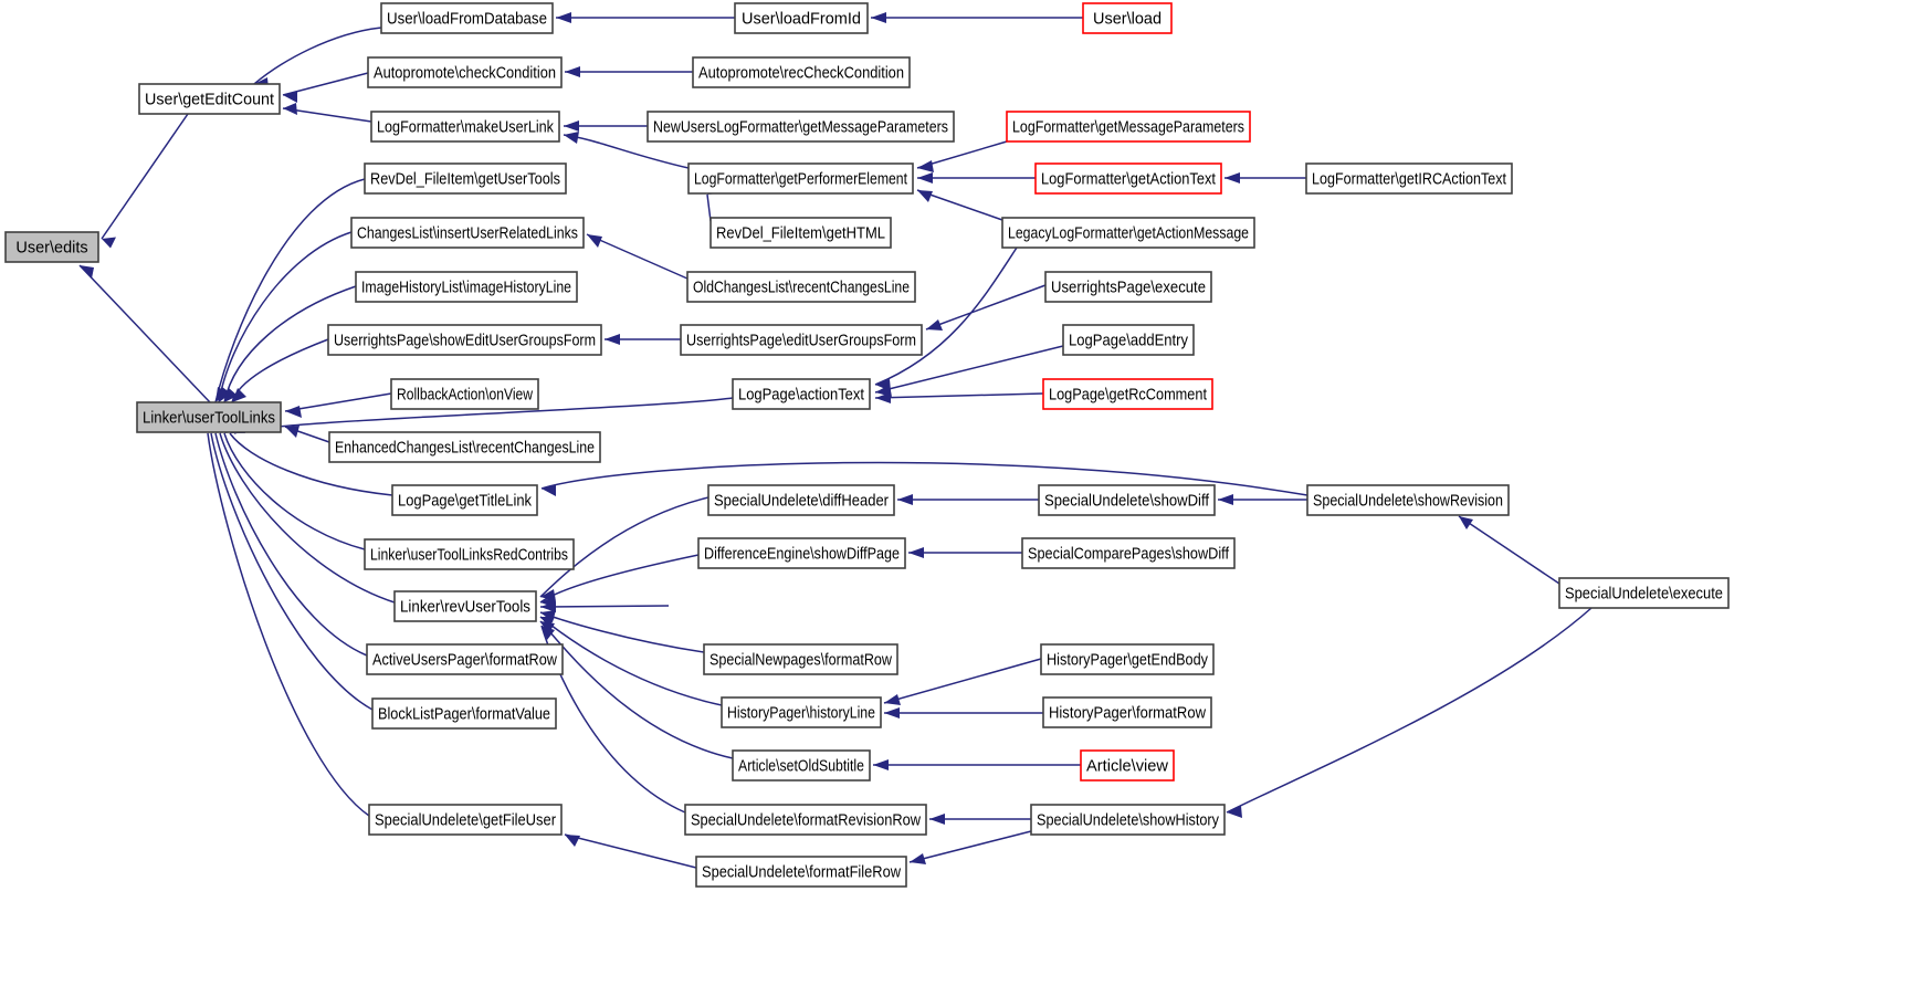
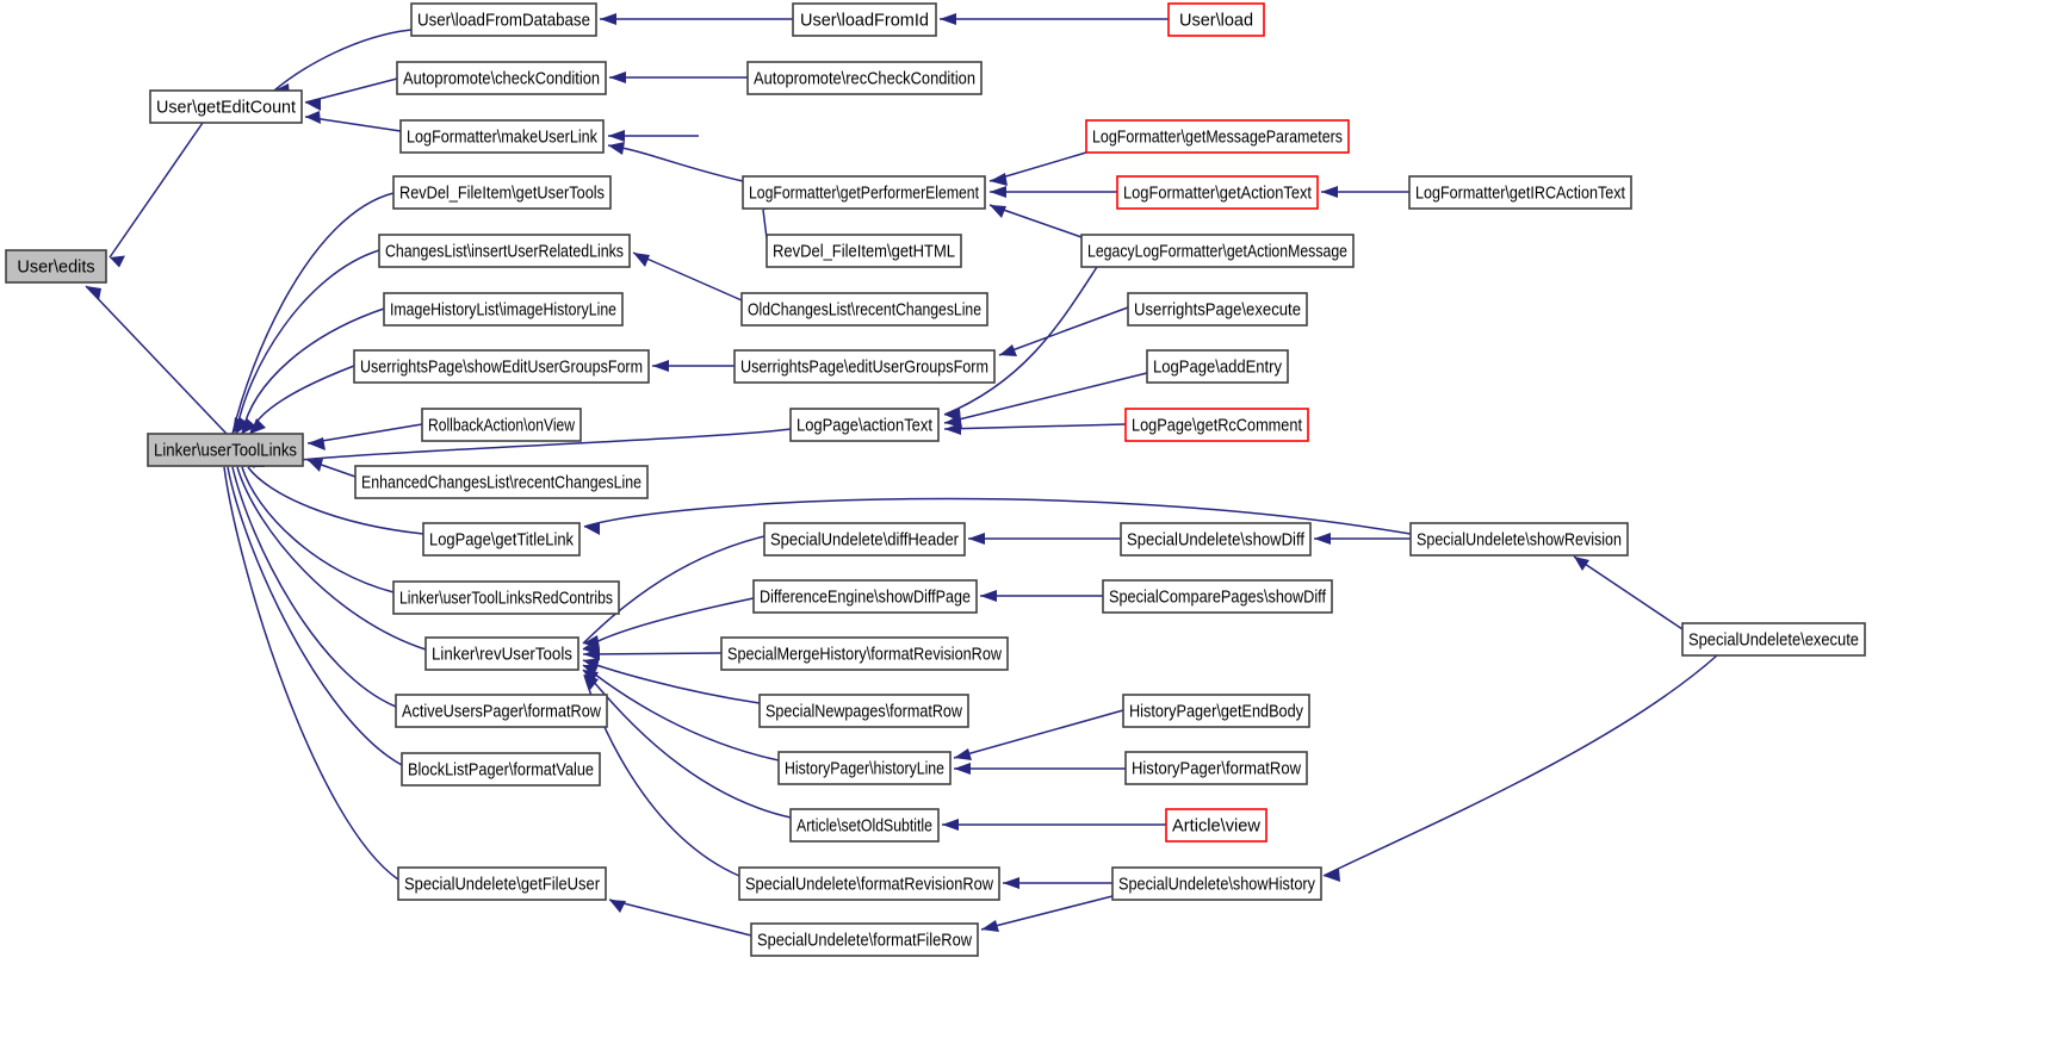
  User\edits
  User\getEditCount
  User\loadFromDatabase
  User\loadFromId
  User\load
  Autopromote\checkCondition
  Autopromote\recCheckCondition
  LogFormatter\makeUserLink
- NewUsersLogFormatter\getMessageParameters
  LogFormatter\getMessageParameters
  RevDel_FileItem\getUserTools
  LogFormatter\getPerformerElement
  LogFormatter\getActionText
  LogFormatter\getIRCActionText
  ChangesList\insertUserRelatedLinks
  RevDel_FileItem\getHTML
  LegacyLogFormatter\getActionMessage
  ImageHistoryList\imageHistoryLine
  OldChangesList\recentChangesLine
  UserrightsPage\execute
  UserrightsPage\showEditUserGroupsForm
  UserrightsPage\editUserGroupsForm
  LogPage\addEntry
  RollbackAction\onView
  LogPage\actionText
  LogPage\getRcComment
  Linker\userToolLinks
  EnhancedChangesList\recentChangesLine
  LogPage\getTitleLink
  SpecialUndelete\diffHeader
  SpecialUndelete\showDiff
  SpecialUndelete\showRevision
  Linker\userToolLinksRedContribs
  DifferenceEngine\showDiffPage
  SpecialComparePages\showDiff
  Linker\revUserTools
+ SpecialMergeHistory\formatRevisionRow
  SpecialUndelete\execute
  ActiveUsersPager\formatRow
  SpecialNewpages\formatRow
  HistoryPager\getEndBody
  BlockListPager\formatValue
  HistoryPager\historyLine
  HistoryPager\formatRow
  Article\setOldSubtitle
  Article\view
  SpecialUndelete\getFileUser
  SpecialUndelete\formatRevisionRow
  SpecialUndelete\showHistory
  SpecialUndelete\formatFileRow
